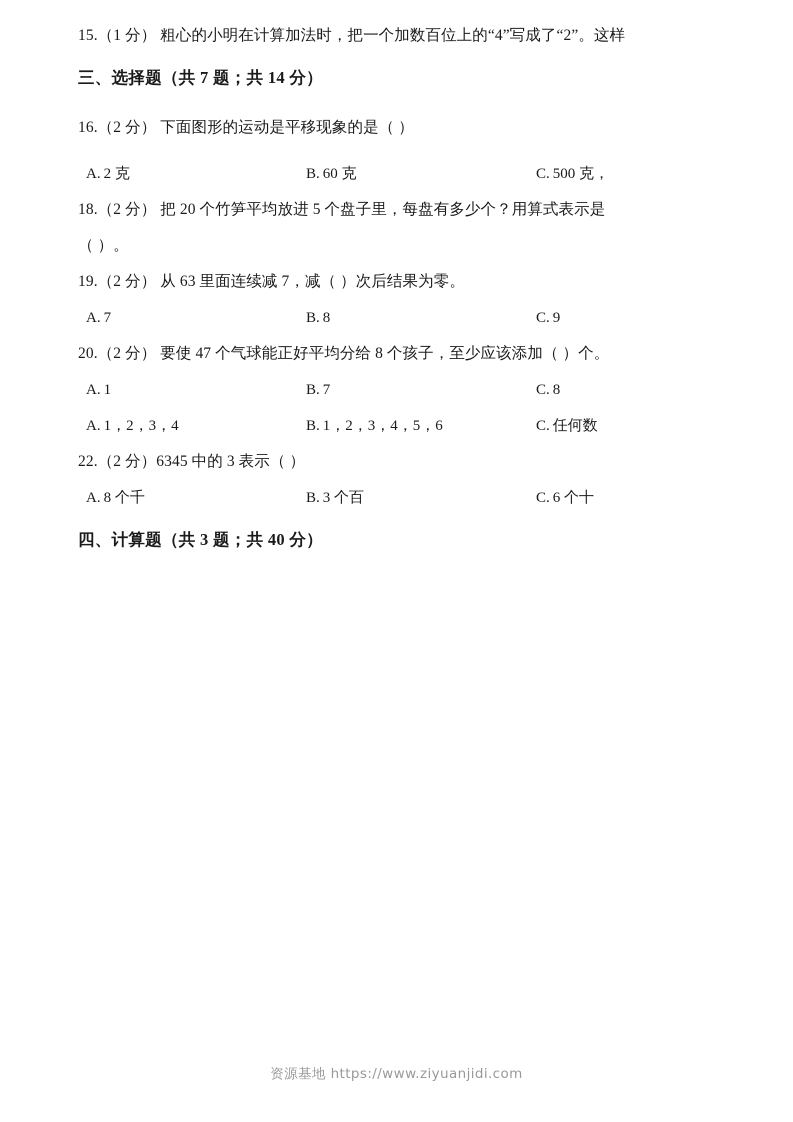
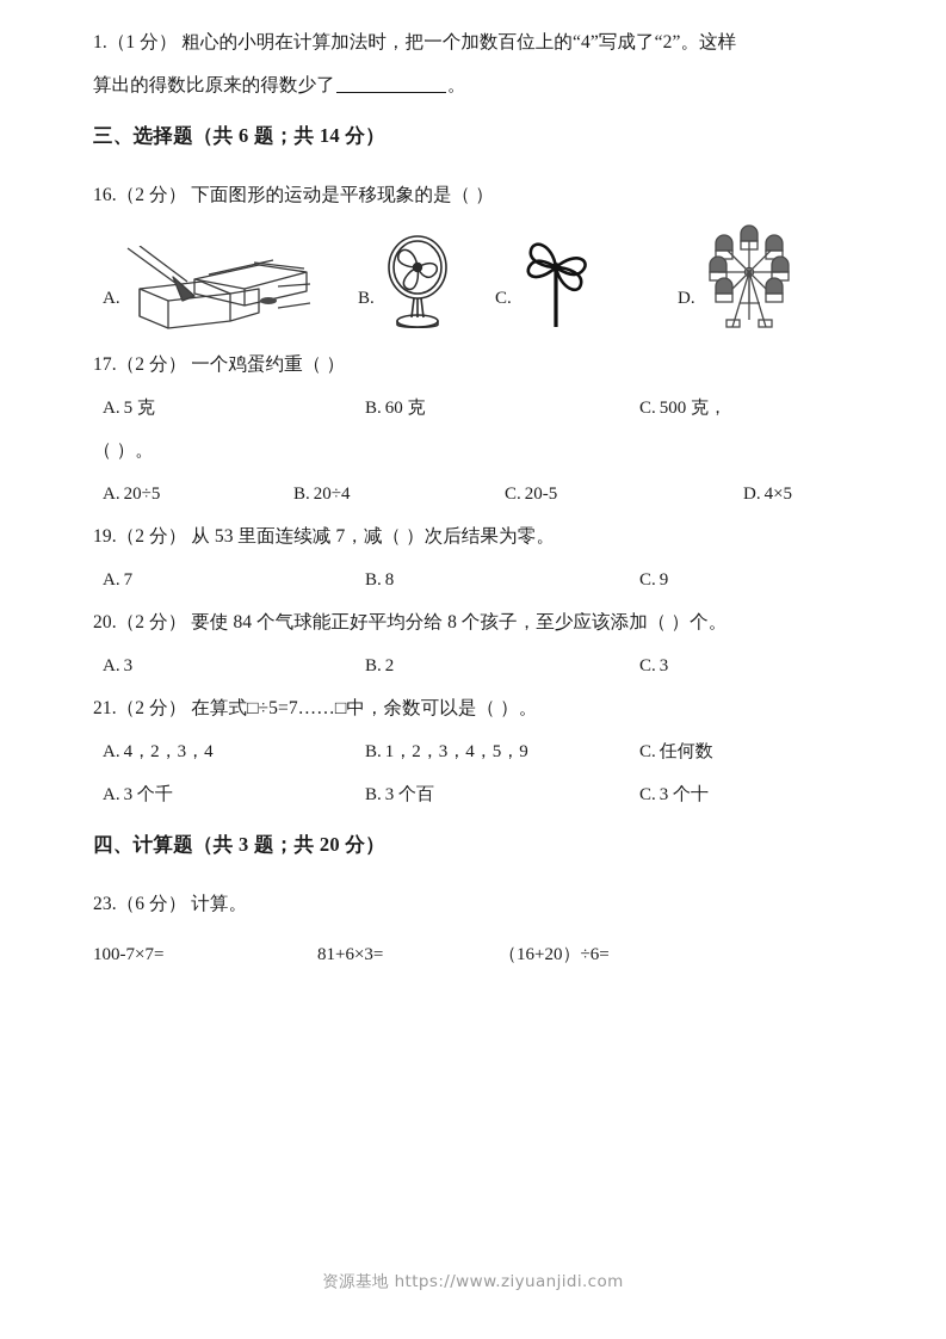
- 15.（1 分） 粗心的小明在计算加法时，把一个加数百位上的“4”写成了“2”。这样
+ 1.（1 分） 粗心的小明在计算加法时，把一个加数百位上的“4”写成了“2”。这样
+ 算出的得数比原来的得数少了 。
- 三、选择题（共 7 题；共 14 分）
+ 三、选择题（共 6 题；共 14 分）
  16.（2 分） 下面图形的运动是平移现象的是（ ）
+ A.
+ B.
+ C.
+ D.
+ 17.（2 分） 一个鸡蛋约重（ ）
- A. 2 克
+ A. 5 克
  B. 60 克
  C. 500 克，
- 18.（2 分） 把 20 个竹笋平均放进 5 个盘子里，每盘有多少个？用算式表示是
  （ ）。
+ A. 20÷5
+ B. 20÷4
+ C. 20-5
+ D. 4×5
- 19.（2 分） 从 63 里面连续减 7，减（ ）次后结果为零。
+ 19.（2 分） 从 53 里面连续减 7，减（ ）次后结果为零。
  A. 7
  B. 8
  C. 9
- 20.（2 分） 要使 47 个气球能正好平均分给 8 个孩子，至少应该添加（ ）个。
+ 20.（2 分） 要使 84 个气球能正好平均分给 8 个孩子，至少应该添加（ ）个。
- A. 1
+ A. 3
- B. 7
+ B. 2
- C. 8
+ C. 3
+ 21.（2 分） 在算式□÷5=7……□中，余数可以是（ ）。
- A. 1，2，3，4
+ A. 4，2，3，4
- B. 1，2，3，4，5，6
+ B. 1，2，3，4，5，9
  C. 任何数
- 22.（2 分）6345 中的 3 表示（ ）
- A. 8 个千
+ A. 3 个千
  B. 3 个百
- C. 6 个十
+ C. 3 个十
- 四、计算题（共 3 题；共 40 分）
+ 四、计算题（共 3 题；共 20 分）
+ 23.（6 分） 计算。
+ 100-7×7=
+ 81+6×3=
+ （16+20）÷6=
  资源基地 https://www.ziyuanjidi.com
